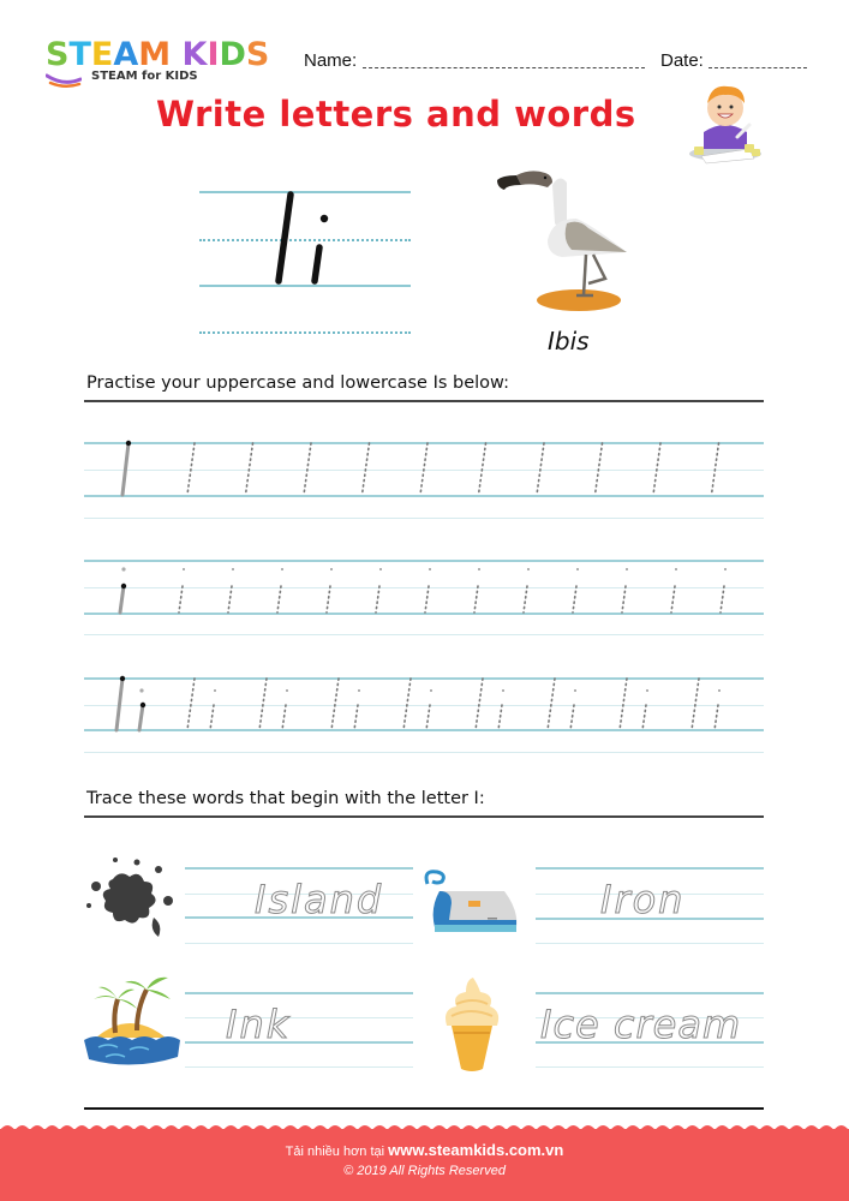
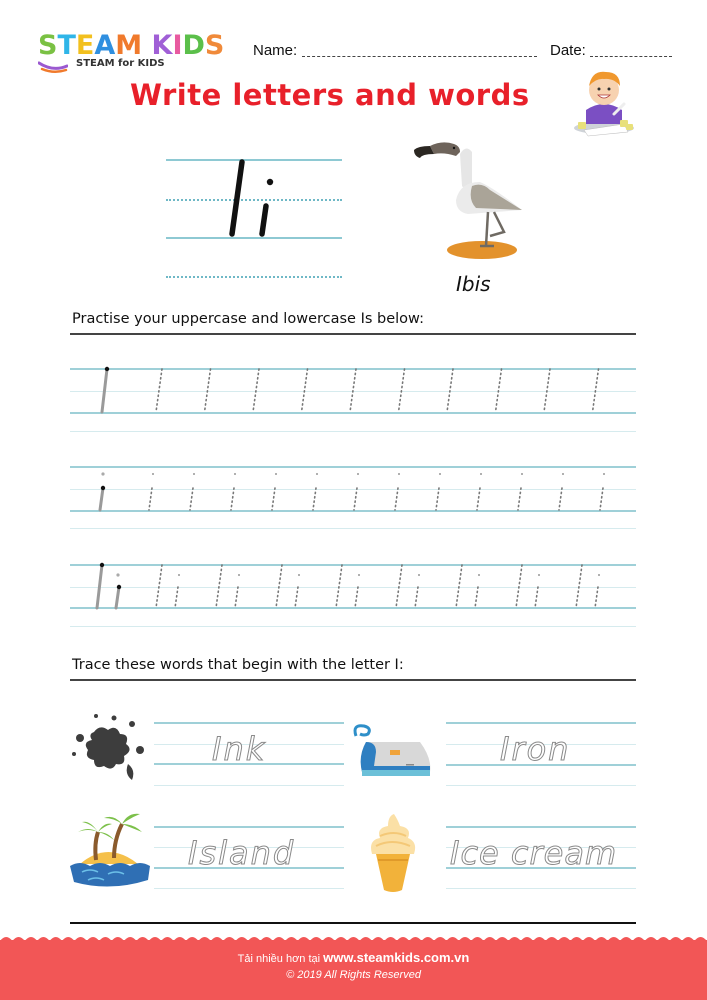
  STEAM KIDS
  STEAM for KIDS
  Name:
  Date:
  Write letters and words
  Ibis
  Practise your uppercase and lowercase Is below:
  Trace these words that begin with the letter I:
- Island
+ Ink
  Iron
- Ink
+ Island
  Ice cream
  Tải nhiều hơn tại www.steamkids.com.vn
  © 2019 All Rights Reserved
